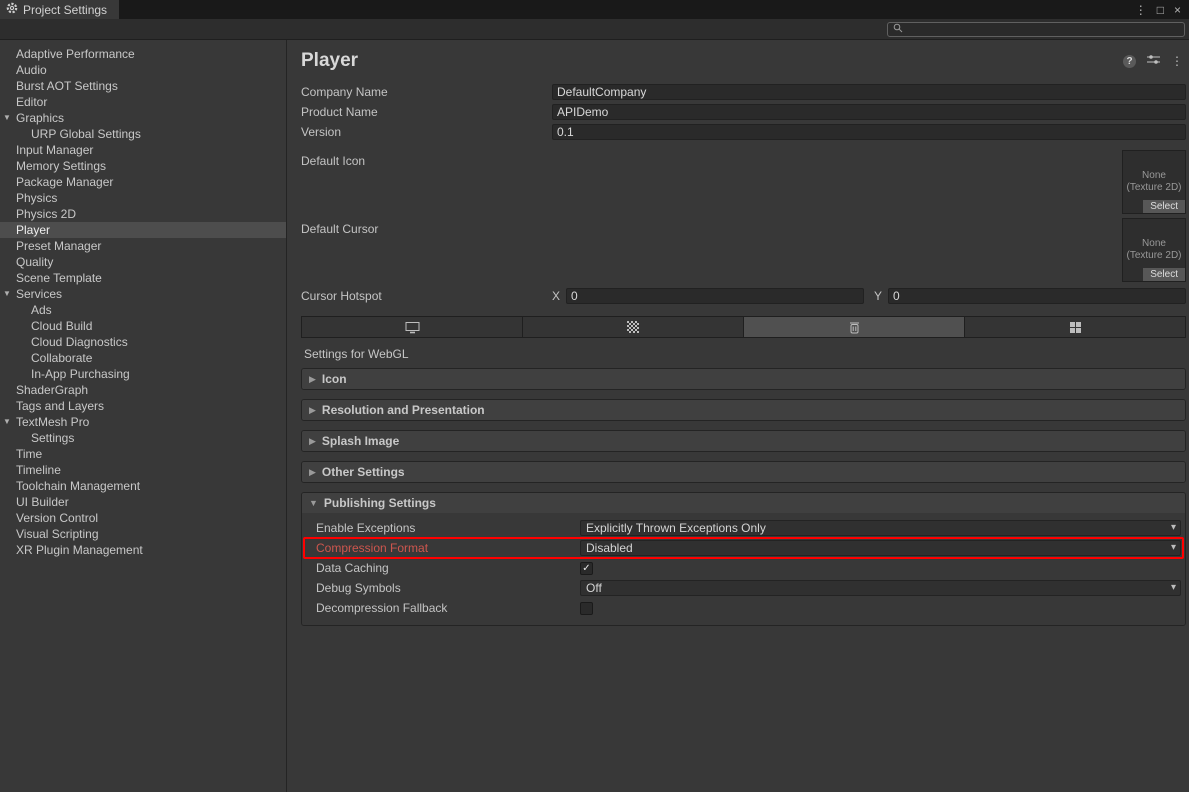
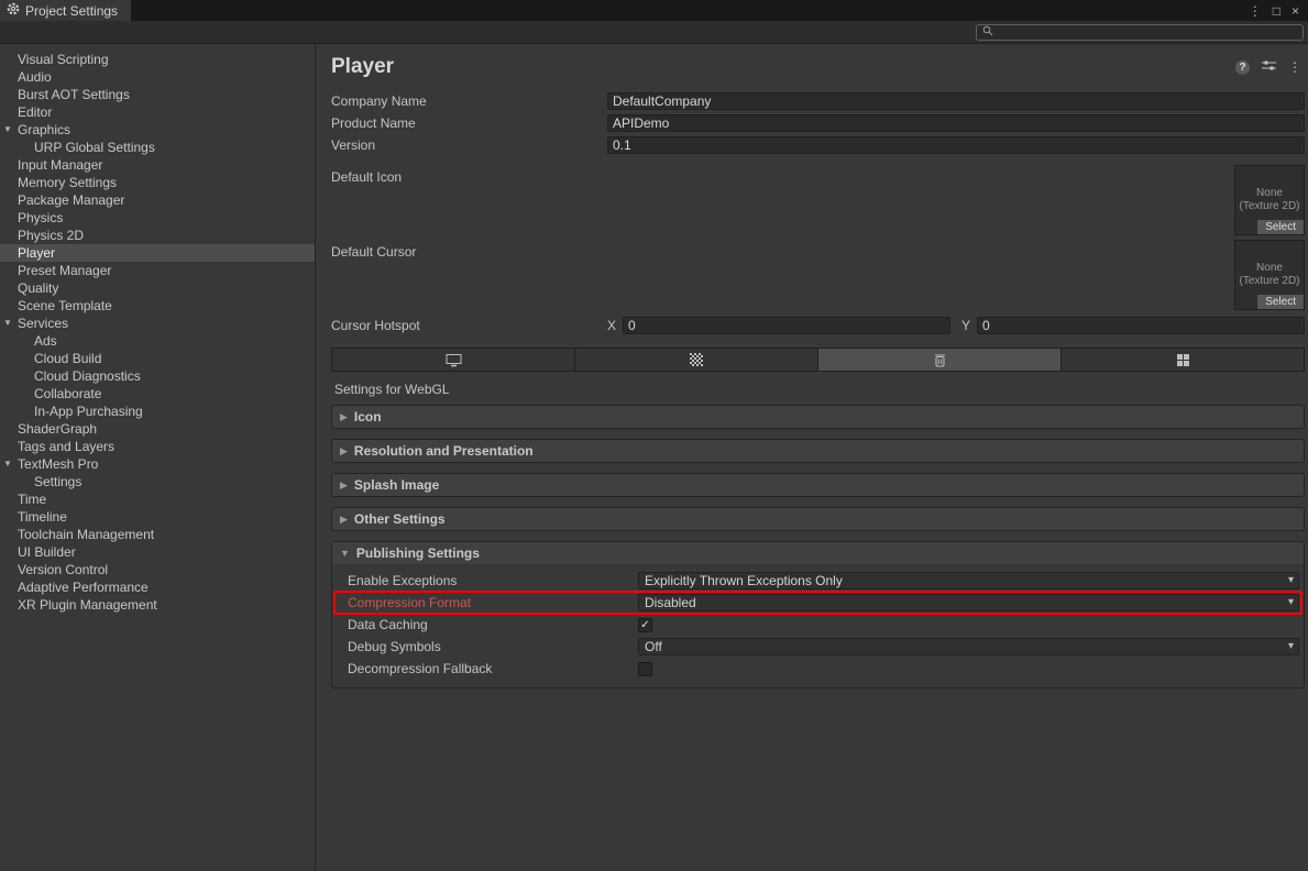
  Project Settings
  ⋮
  □
  ×
- Adaptive Performance
+ Visual Scripting
  Audio
  Burst AOT Settings
  Editor
  ▼
  Graphics
  URP Global Settings
  Input Manager
  Memory Settings
  Package Manager
  Physics
  Physics 2D
  Player
  Preset Manager
  Quality
  Scene Template
  ▼
  Services
  Ads
  Cloud Build
  Cloud Diagnostics
  Collaborate
  In-App Purchasing
  ShaderGraph
  Tags and Layers
  ▼
  TextMesh Pro
  Settings
  Time
  Timeline
  Toolchain Management
  UI Builder
  Version Control
- Visual Scripting
+ Adaptive Performance
  XR Plugin Management
  Player
  ?
  ⋮
  Company Name
  DefaultCompany
  Product Name
  APIDemo
  Version
  0.1
  Default Icon
  None
  (Texture 2D)
  Select
  Default Cursor
  None
  (Texture 2D)
  Select
  Cursor Hotspot
  X
  0
  Y
  0
  Settings for WebGL
  ▶
  Icon
  ▶
  Resolution and Presentation
  ▶
  Splash Image
  ▶
  Other Settings
  ▼
  Publishing Settings
  Enable Exceptions
  Explicitly Thrown Exceptions Only
  ▾
  Compression Format
  Disabled
  ▾
  Data Caching
  ✓
  Debug Symbols
  Off
  ▾
  Decompression Fallback
